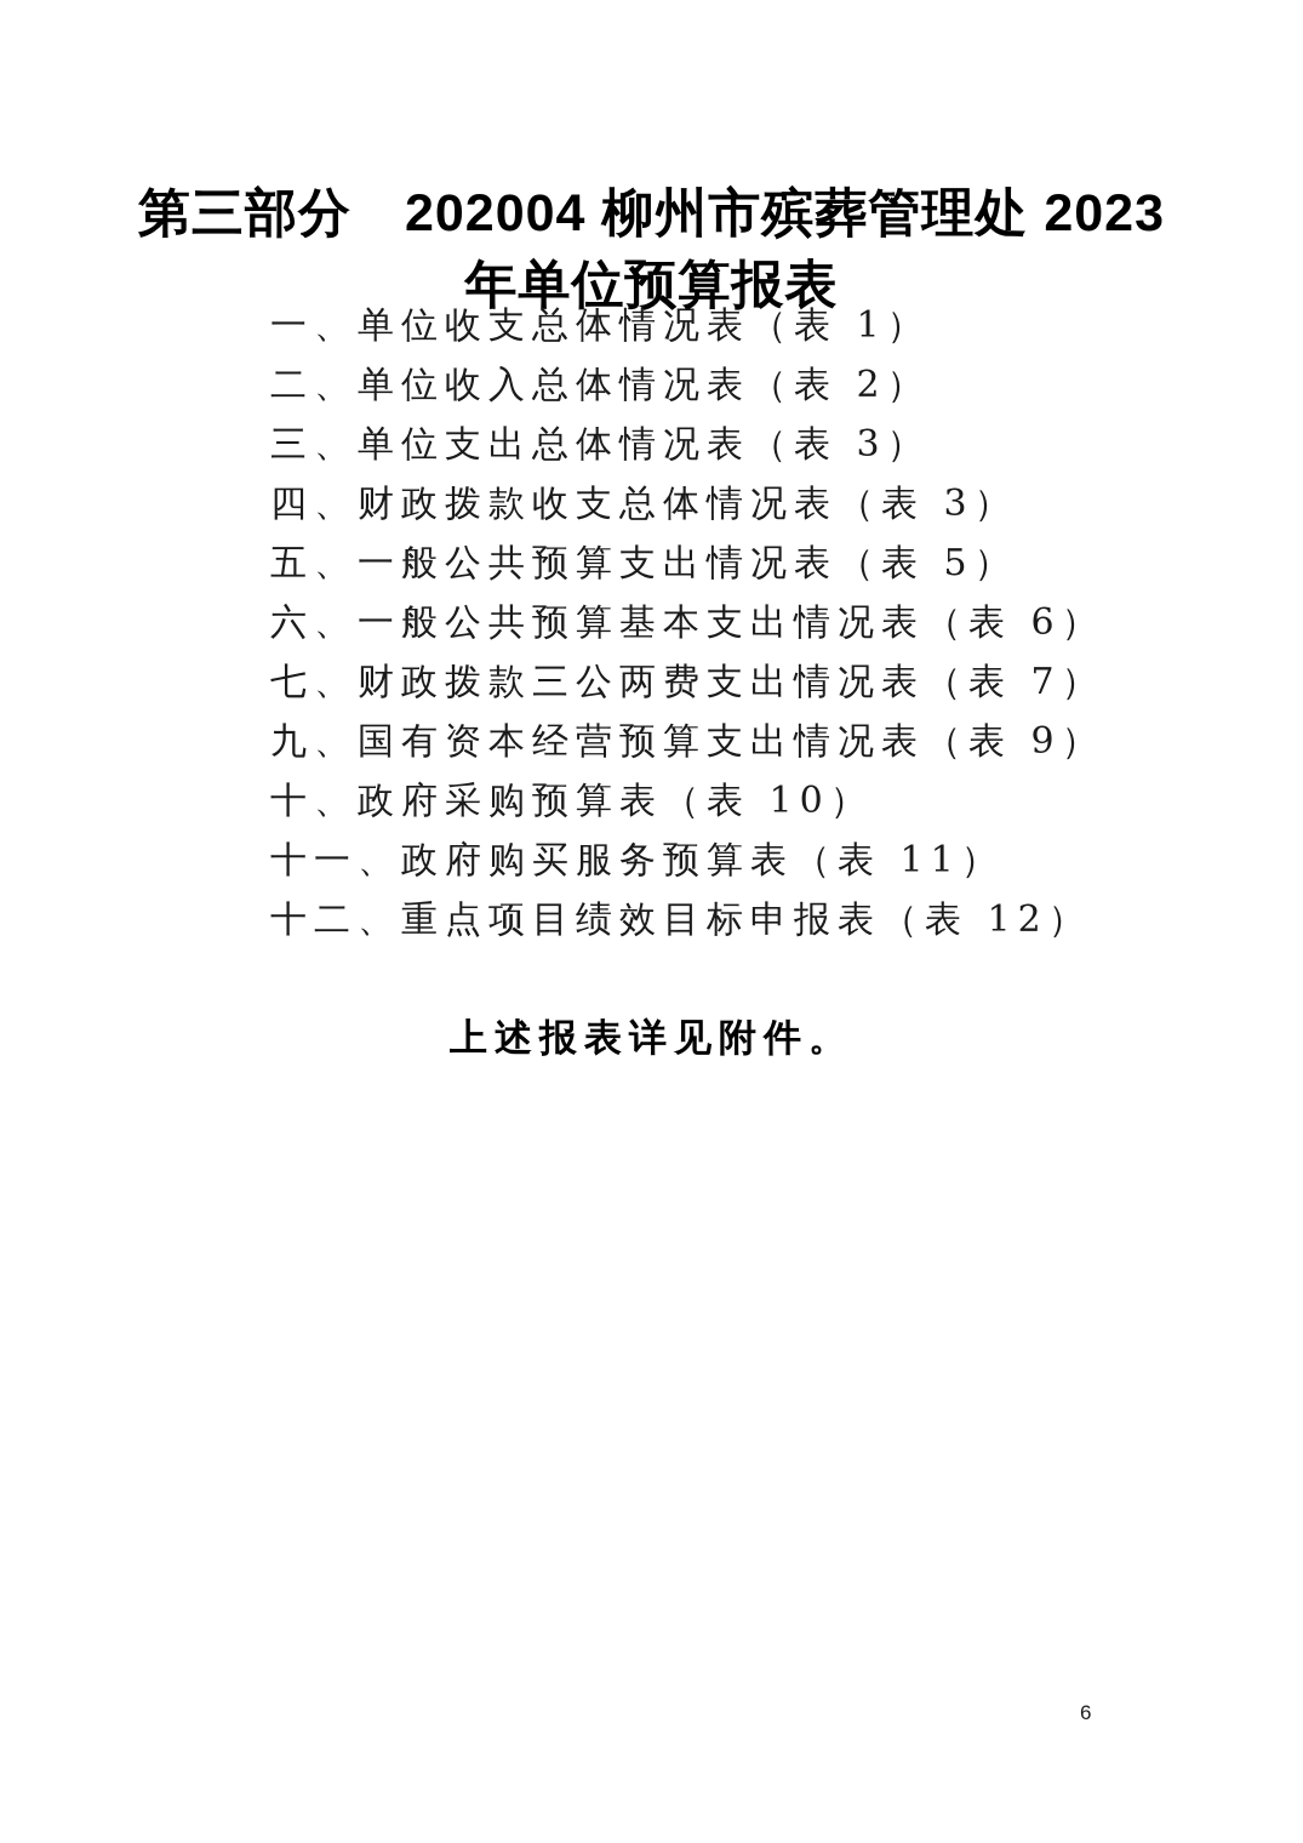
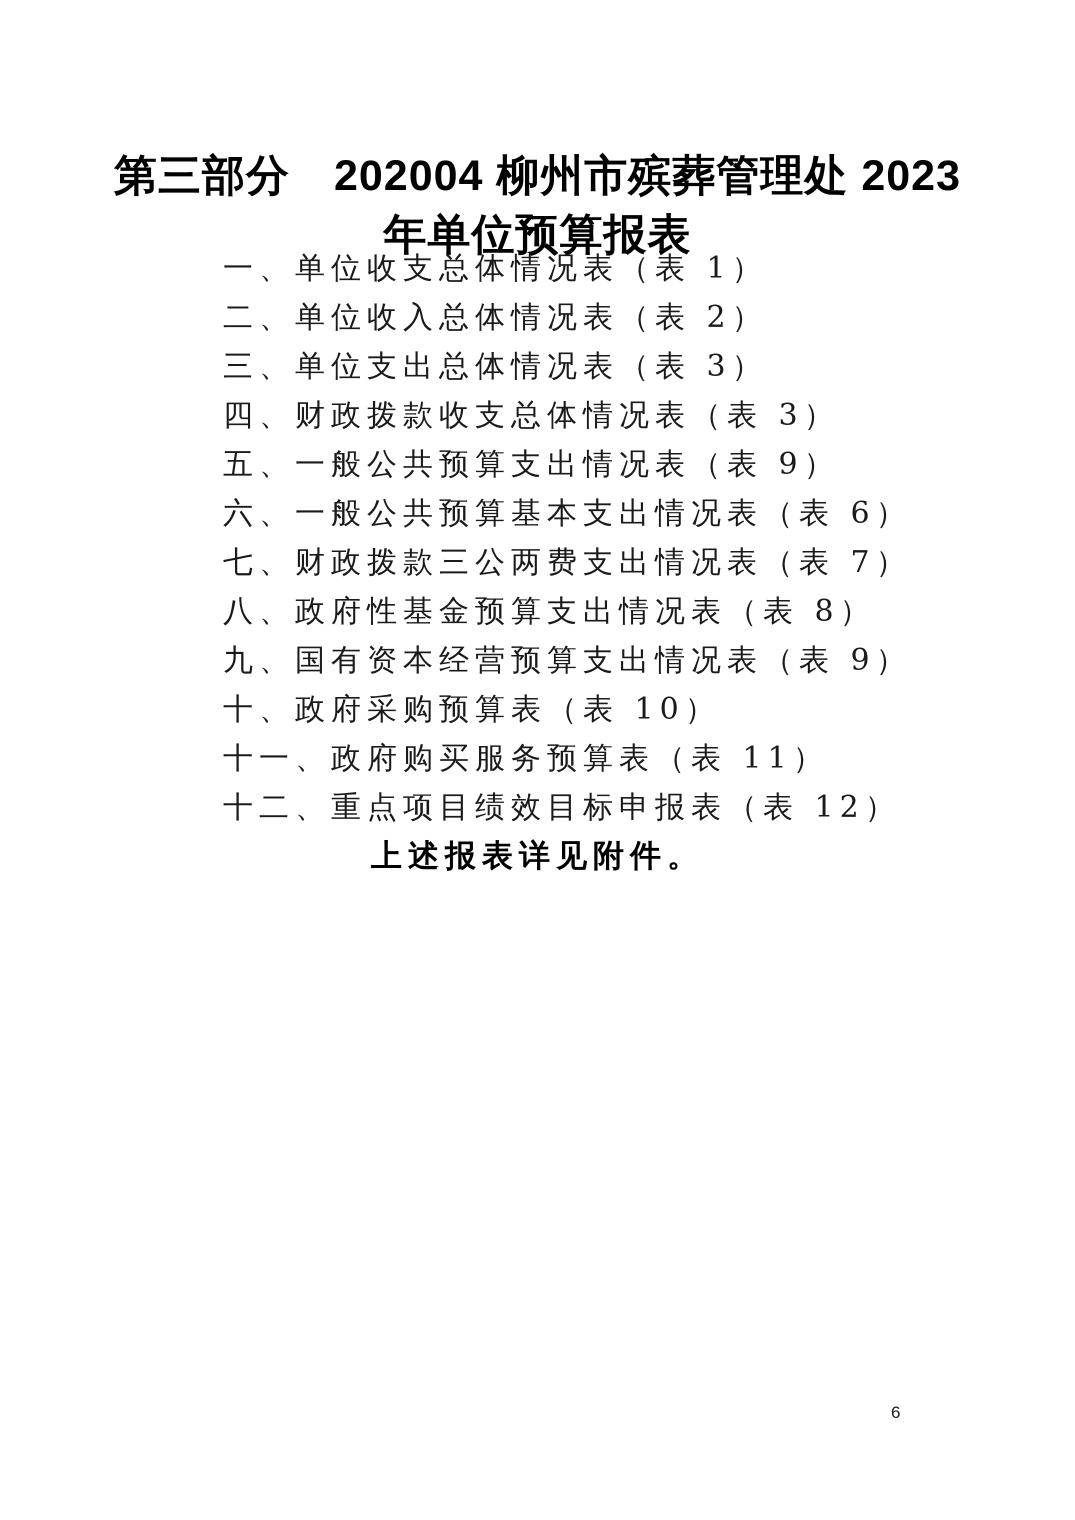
  第三部分 202004 柳州市殡葬管理处 2023
  年单位预算报表
  一、单位收支总体情况表（表 1）
  二、单位收入总体情况表（表 2）
  三、单位支出总体情况表（表 3）
  四、财政拨款收支总体情况表（表 3）
- 五、一般公共预算支出情况表（表 5）
+ 五、一般公共预算支出情况表（表 9）
  六、一般公共预算基本支出情况表（表 6）
  七、财政拨款三公两费支出情况表（表 7）
+ 八、政府性基金预算支出情况表（表 8）
  九、国有资本经营预算支出情况表（表 9）
  十、政府采购预算表（表 10）
  十一、政府购买服务预算表（表 11）
  十二、重点项目绩效目标申报表（表 12）
  上述报表详见附件。
  6
